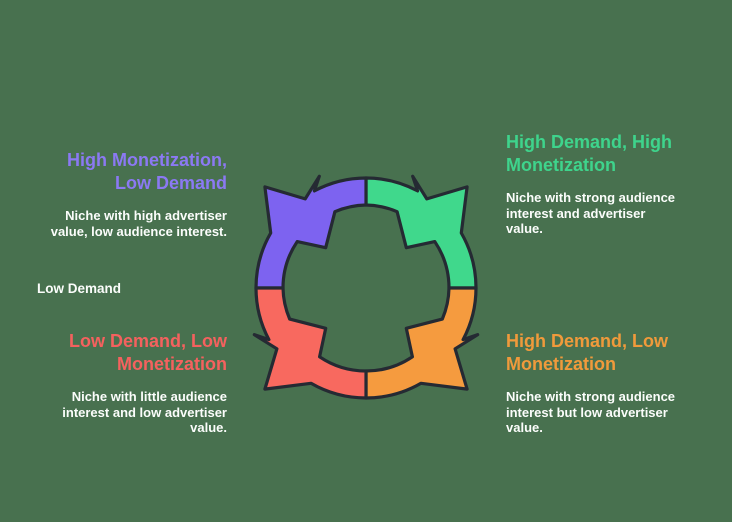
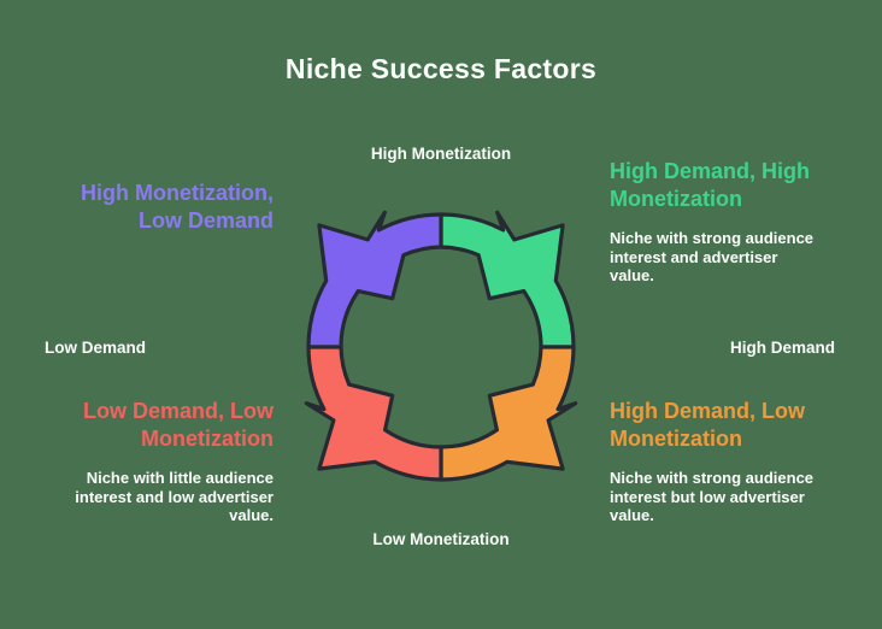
+ Niche Success Factors
+ High Monetization
+ Low Monetization
  Low Demand
+ High Demand
  High Monetization,
  Low Demand
- Niche with high advertiser
- value, low audience interest.
  High Demand, High
  Monetization
  Niche with strong audience
  interest and advertiser
  value.
  Low Demand, Low
  Monetization
  Niche with little audience
  interest and low advertiser
  value.
  High Demand, Low
  Monetization
  Niche with strong audience
  interest but low advertiser
  value.
